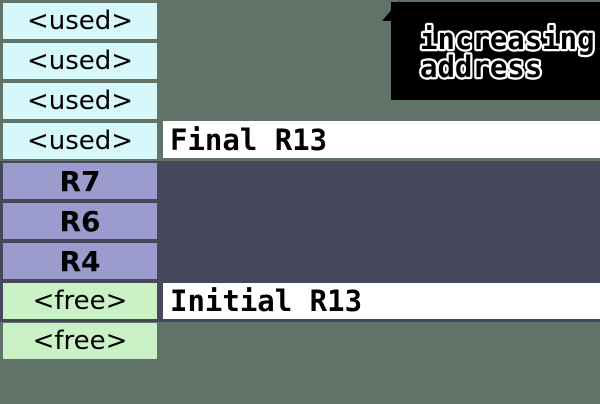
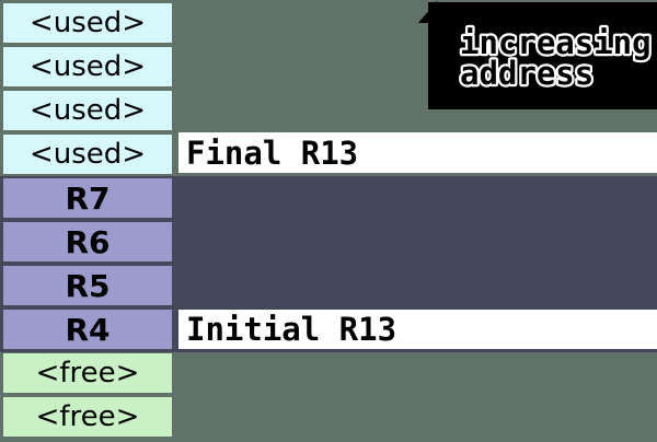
  Final R13
  Initial R13
  <used>
  <used>
  <used>
  <used>
  R7
  R6
+ R5
  R4
  <free>
  <free>
  increasing
  address
